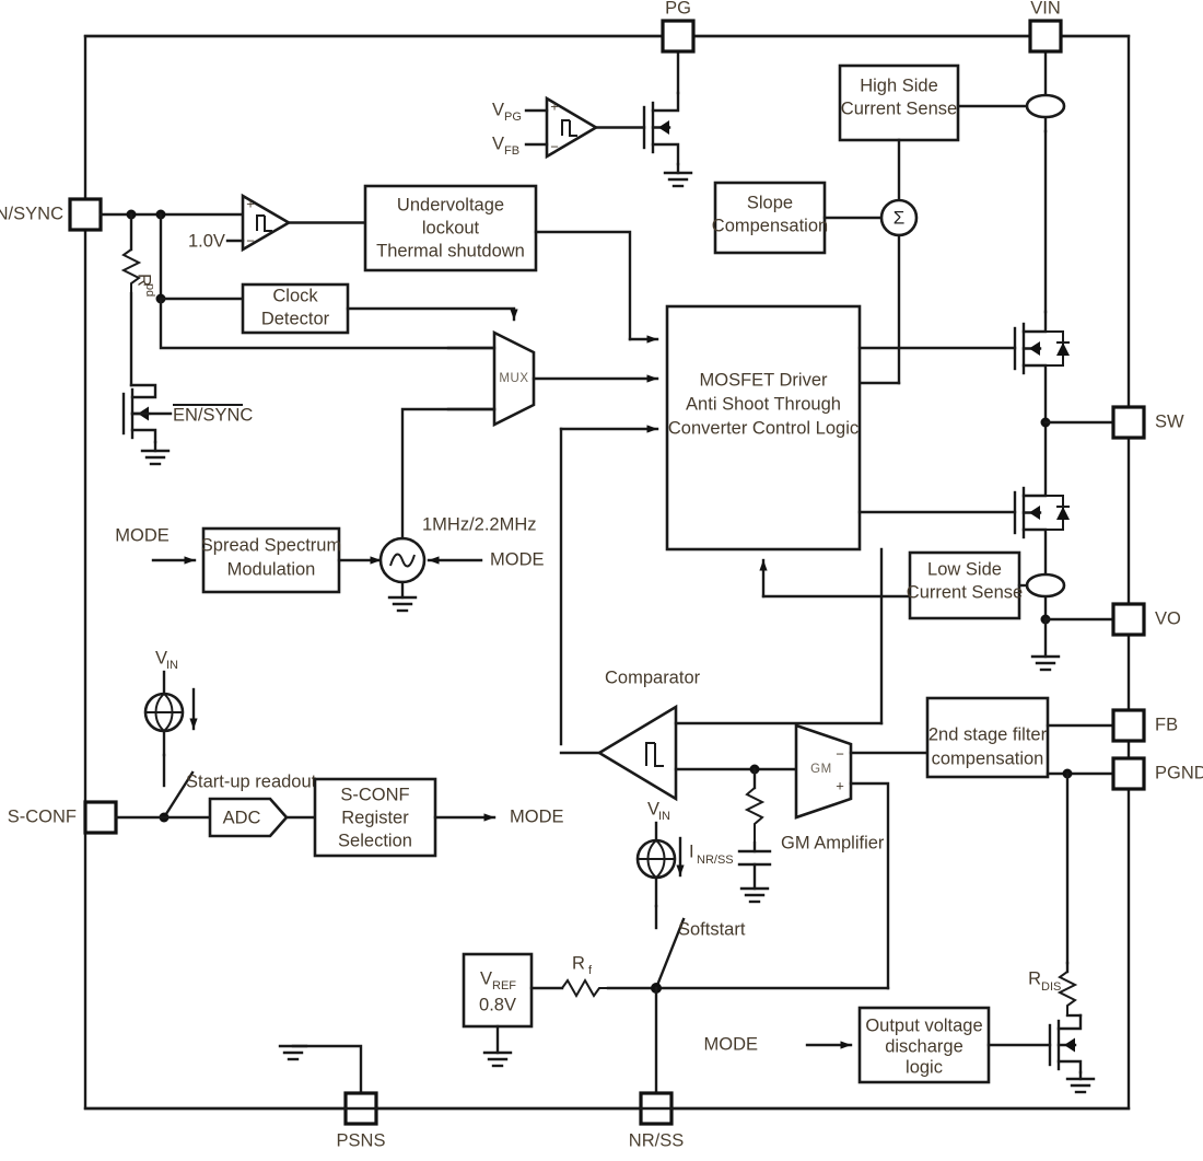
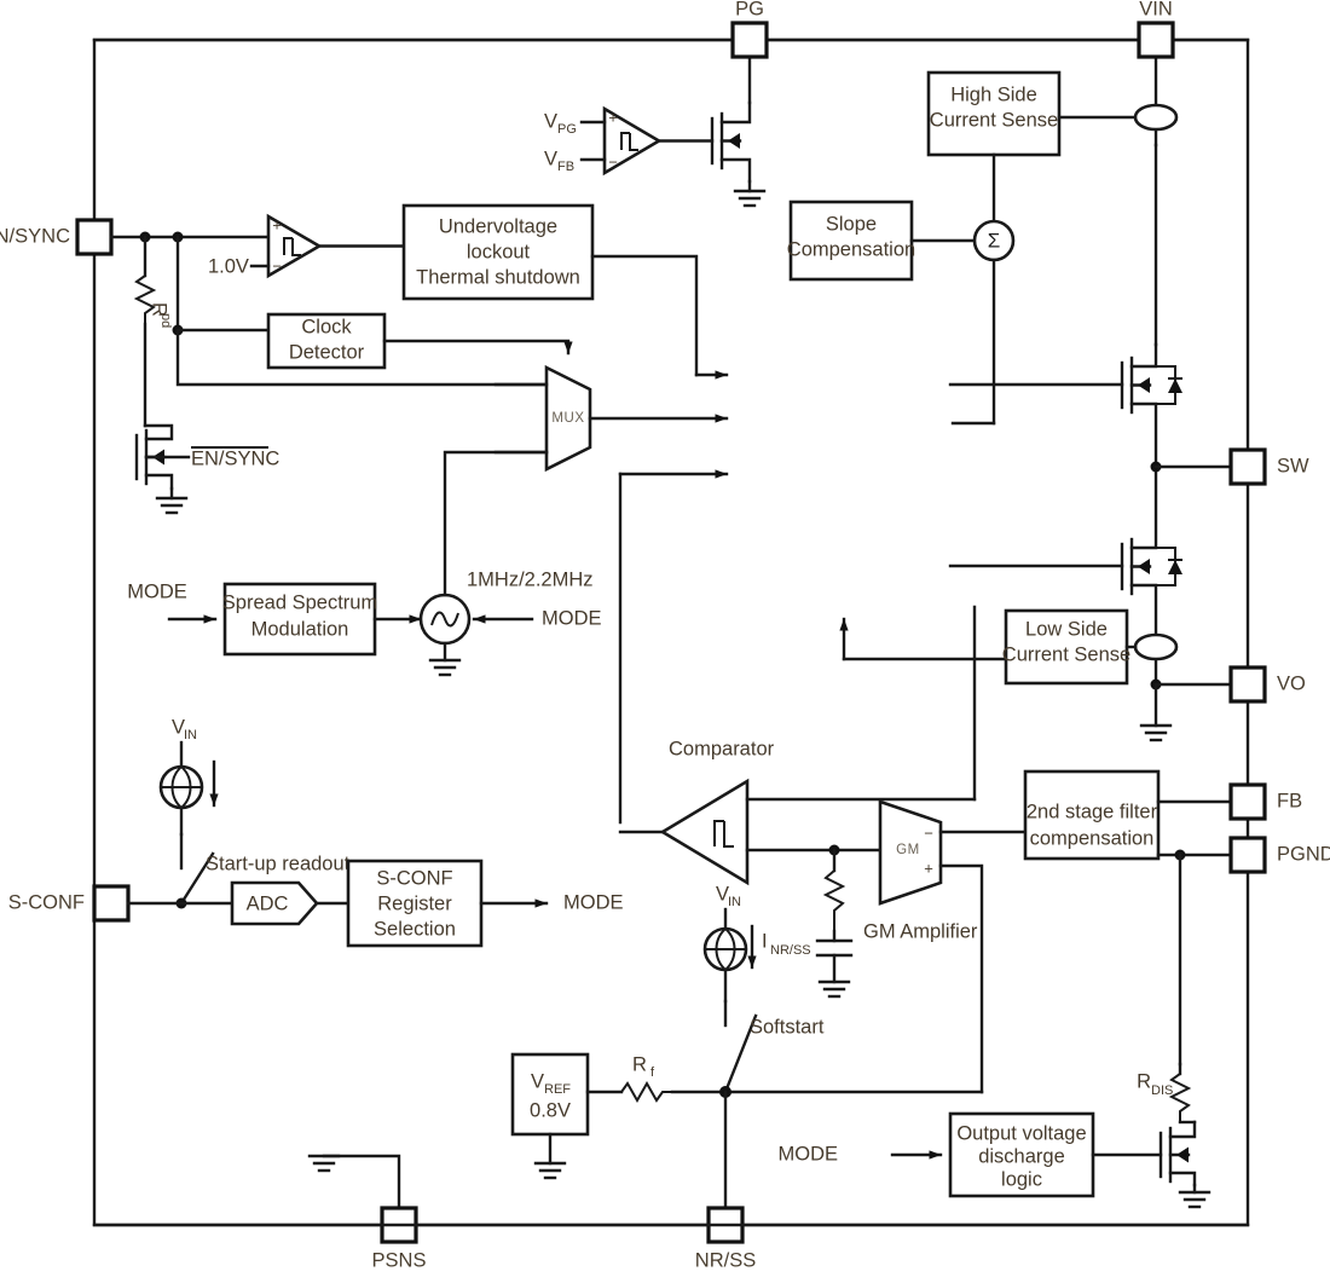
  PG
  VIN
  +
  −
  V
  PG
  V
  FB
  High Side
  Current Sense
  Slope
  Compensation
  Σ
  N/SYNC
  EN/SYNC
  +
  −
  1.0V
  Undervoltage
  lockout
  Thermal shutdown
  Clock
  Detector
  MUX
- MOSFET Driver
- Anti Shoot Through
- Converter Control Logic
  SW
  Low Side
  Current Sense
  VO
  Spread Spectrum
  Modulation
  MODE
  1MHz/2.2MHz
  MODE
  S-CONF
  V
  IN
  Start-up readou
  ADC
  S-CONF
  Register
  Selection
  MODE
  Comparator
  V
  IN
  I
  NR/SS
  Softstart
  GM
  −
  +
  GM Amplifier
  2nd stage filter
  compensation
  FB
  PGND
  V
  REF
  0.8V
  R
  f
  NR/SS
  PSNS
  Output voltage
  discharge
  logic
  MODE
  R
  DIS
